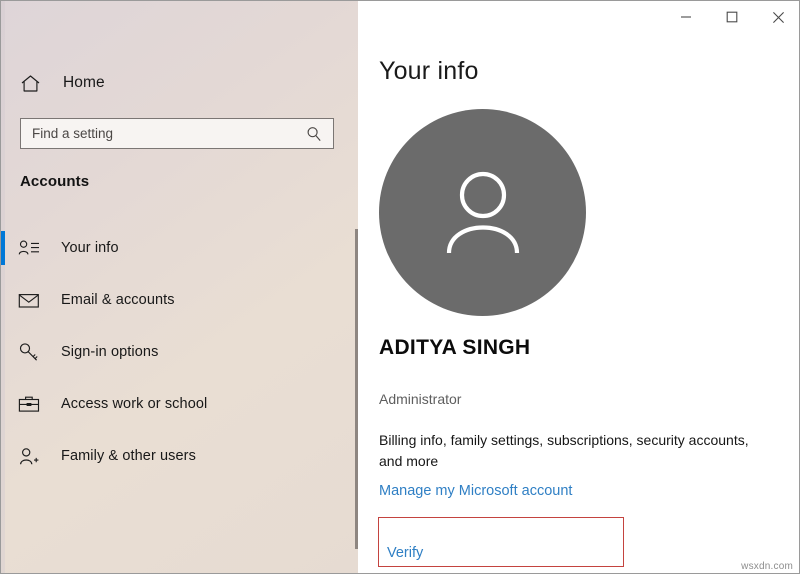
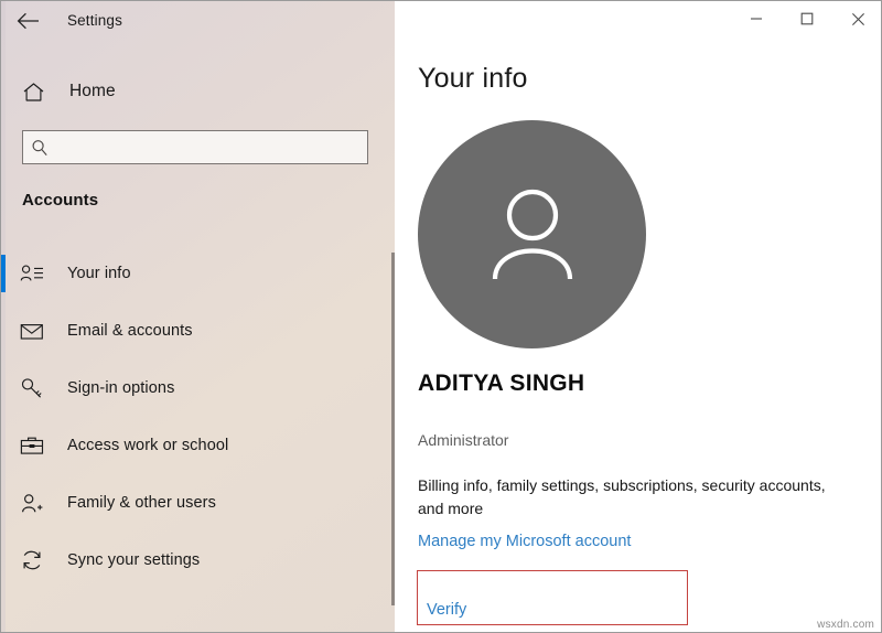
+ Settings
  Home
- Find a setting
  Accounts
  Your info
  Email & accounts
  Sign-in options
  Access work or school
  Family & other users
+ Sync your settings
  Your info
  ADITYA SINGH
  Administrator
  Billing info, family settings, subscriptions, security accounts, and more
  Manage my Microsoft account
  Verify
  wsxdn.com
